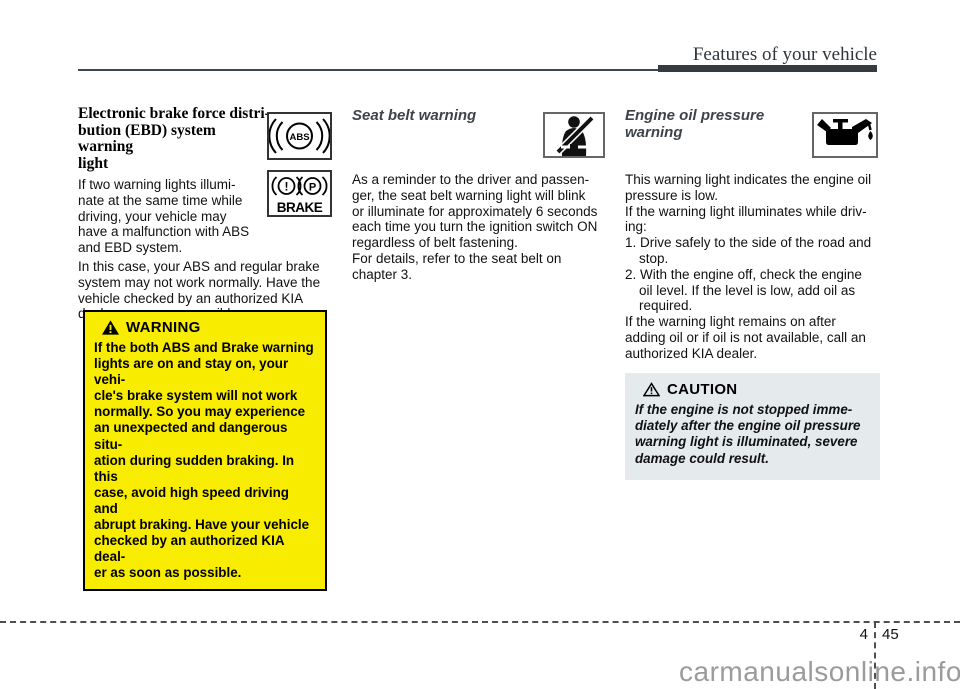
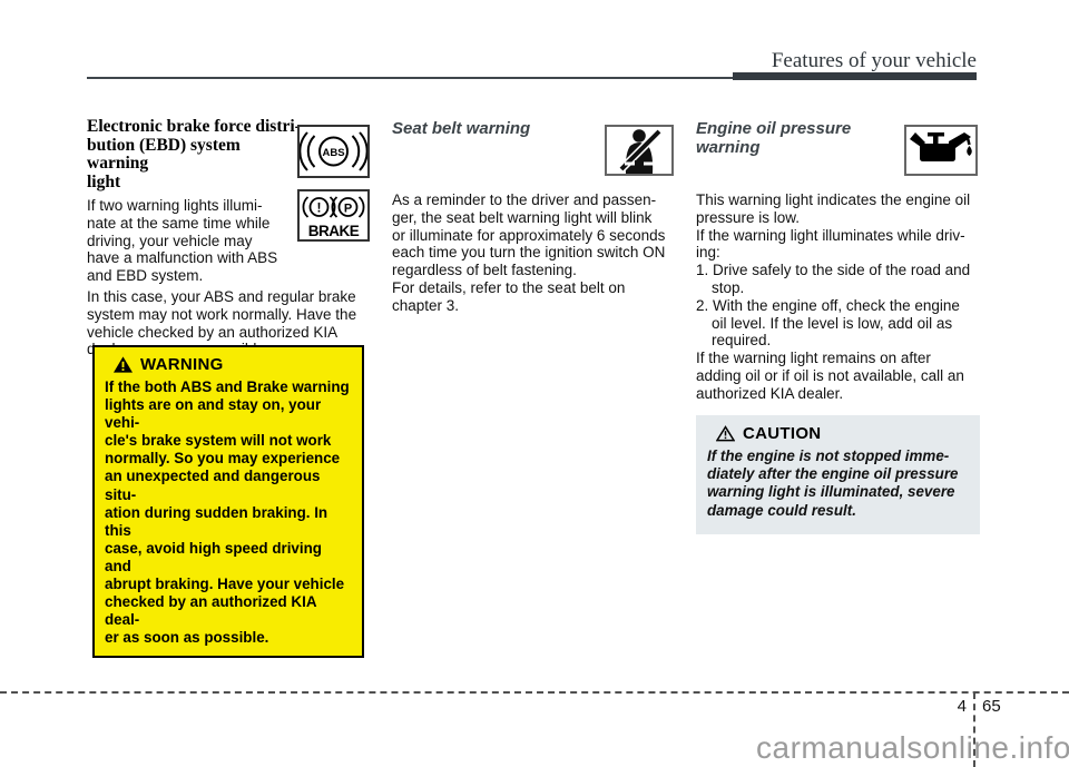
  Features of your vehicle
  Electronic brake force distri
  bution (EBD) system warning
  light
  If two warning lights illumi-
  nate at the same time while
  driving, your vehicle may
  have a malfunction with ABS
  and EBD system.
  In this case, your ABS and regular brake
  system may not work normally. Have the
  vehicle checked by an authorized KIA
  ABS
  !
  P
  BRAKE
  WARNING
  If the both ABS and Brake warning
  lights are on and stay on, your vehi-
  cle's brake system will not work
  normally. So you may experience
  an unexpected and dangerous situ-
  ation during sudden braking. In this
  case, avoid high speed driving and
  abrupt braking. Have your vehicle
  checked by an authorized KIA deal-
  er as soon as possible.
  Seat belt warning
  As a reminder to the driver and passen-
  ger, the seat belt warning light will blink
  or illuminate for approximately 6 seconds
  each time you turn the ignition switch ON
  regardless of belt fastening.
  For details, refer to the seat belt on
  chapter 3.
  Engine oil pressure
  warning
  This warning light indicates the engine oil
  pressure is low.
  If the warning light illuminates while driv-
  ing:
  1. Drive safely to the side of the road and
  stop.
  2. With the engine off, check the engine
  oil level. If the level is low, add oil as
  required.
  If the warning light remains on after
  adding oil or if oil is not available, call an
  authorized KIA dealer.
  CAUTION
  If the engine is not stopped imme-
  diately after the engine oil pressure
  warning light is illuminated, severe
  damage could result.
  4
- 45
+ 65
  carmanualsonline.info
